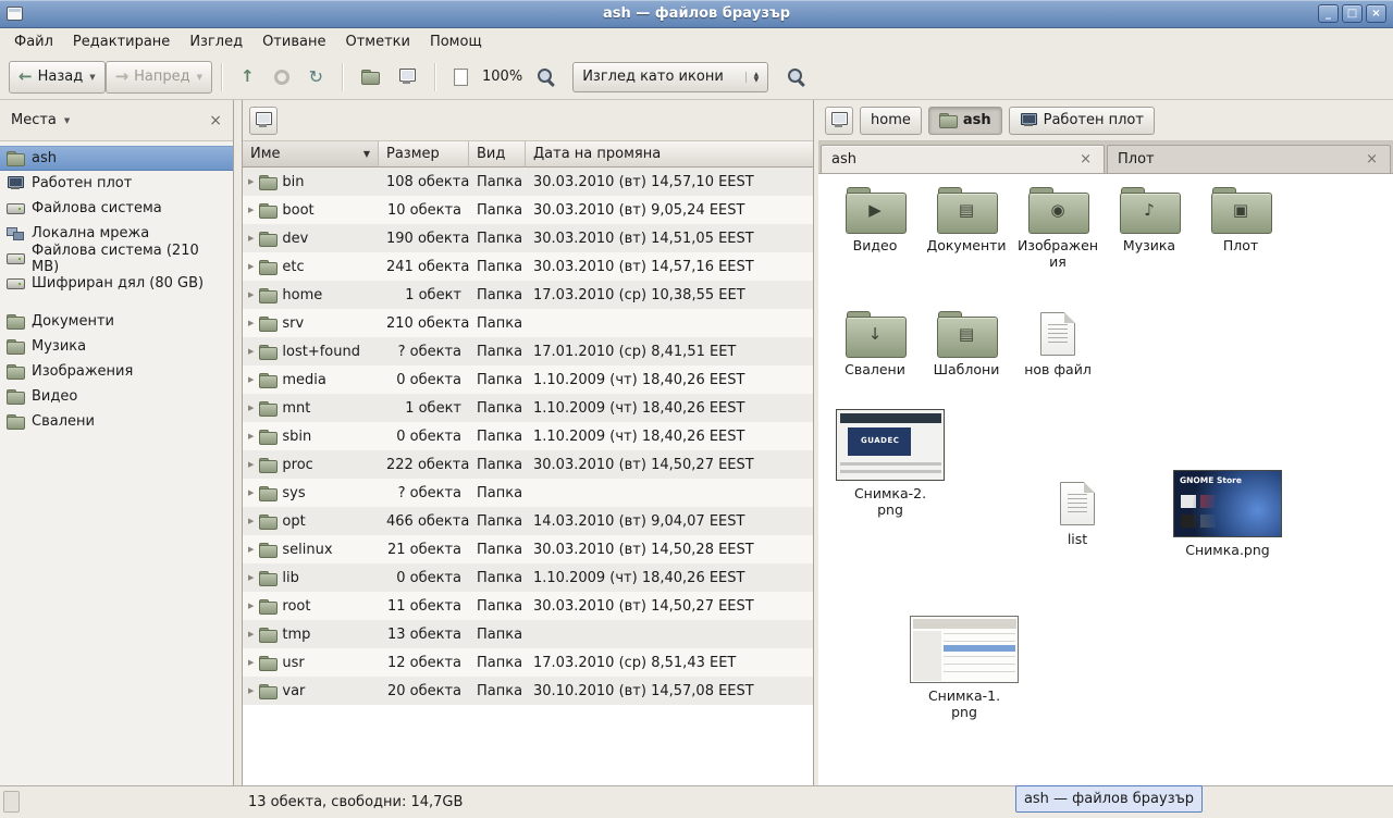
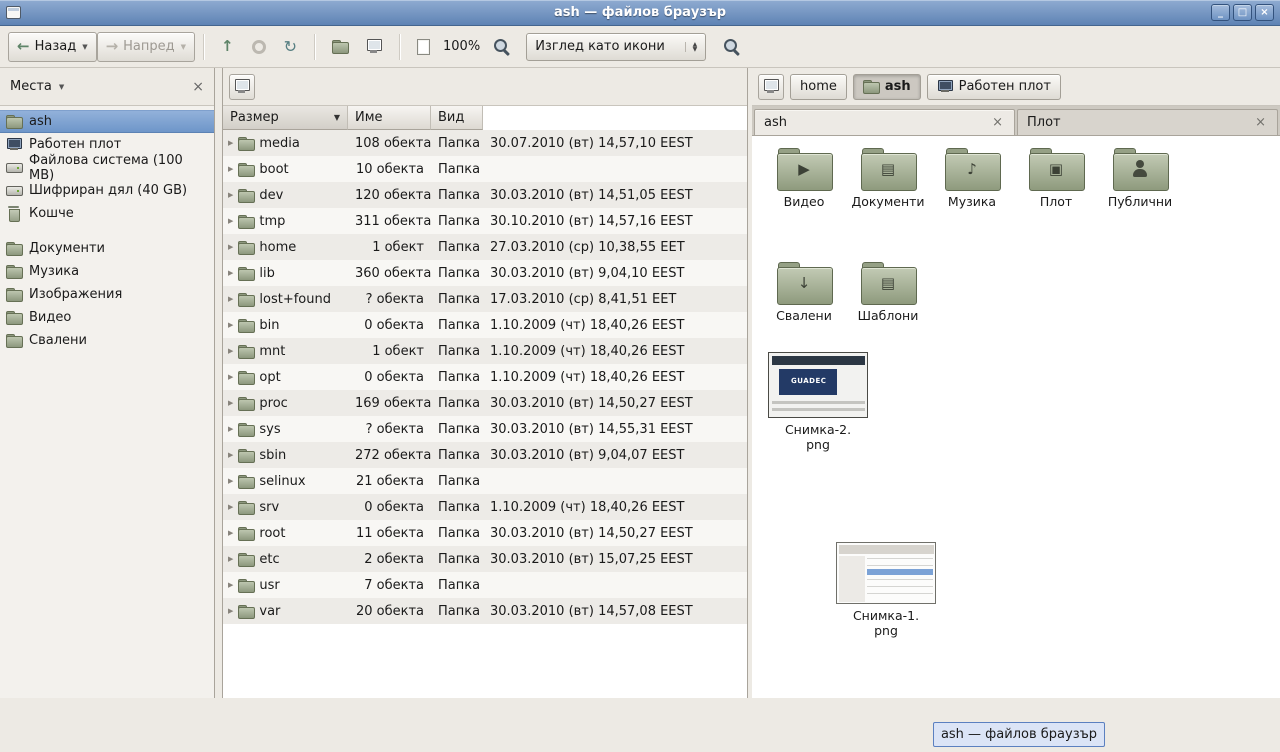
  ash — файлов браузър
  _
  □
  ×
- Файл
- Редактиране
- Изглед
- Отиване
- Отметки
- Помощ
  ←
  Назад
  ▼
  →
  Напред
  ▼
  ↑
  ↻
  100%
  Изглед като икони
  Места
  ▼
  ×
  ash
  Работен плот
- Файлова система
- Локална мрежа
- Файлова система (210 MB)
+ Файлова система (100 MB)
- Шифриран дял (80 GB)
+ Шифриран дял (40 GB)
+ Кошче
  Документи
  Музика
  Изображения
  Видео
  Свалени
- Име
+ Размер
  ▼
- Размер
+ Име
  Вид
- Дата на промяна
  ▶
- bin
+ media
  108 обекта
  Папка
- 30.03.2010 (вт) 14,57,10 EEST
+ 30.07.2010 (вт) 14,57,10 EEST
  ▶
  boot
  10 обекта
  Папка
- 30.03.2010 (вт) 9,05,24 EEST
  ▶
  dev
- 190 обекта
+ 120 обекта
  Папка
  30.03.2010 (вт) 14,51,05 EEST
  ▶
- etc
+ tmp
- 241 обекта
+ 311 обекта
  Папка
- 30.03.2010 (вт) 14,57,16 EEST
+ 30.10.2010 (вт) 14,57,16 EEST
  ▶
  home
  1 обект
  Папка
- 17.03.2010 (ср) 10,38,55 EET
+ 27.03.2010 (ср) 10,38,55 EET
  ▶
- srv
+ lib
- 210 обекта
+ 360 обекта
  Папка
+ 30.03.2010 (вт) 9,04,10 EEST
  ▶
  lost+found
  ? обекта
  Папка
- 17.01.2010 (ср) 8,41,51 EET
+ 17.03.2010 (ср) 8,41,51 EET
  ▶
- media
+ bin
  0 обекта
  Папка
  1.10.2009 (чт) 18,40,26 EEST
  ▶
  mnt
  1 обект
  Папка
  1.10.2009 (чт) 18,40,26 EEST
  ▶
- sbin
+ opt
  0 обекта
  Папка
  1.10.2009 (чт) 18,40,26 EEST
  ▶
  proc
- 222 обекта
+ 169 обекта
  Папка
  30.03.2010 (вт) 14,50,27 EEST
  ▶
  sys
  ? обекта
  Папка
+ 30.03.2010 (вт) 14,55,31 EEST
  ▶
- opt
+ sbin
- 466 обекта
+ 272 обекта
  Папка
- 14.03.2010 (вт) 9,04,07 EEST
+ 30.03.2010 (вт) 9,04,07 EEST
  ▶
  selinux
  21 обекта
  Папка
- 30.03.2010 (вт) 14,50,28 EEST
  ▶
- lib
+ srv
  0 обекта
  Папка
  1.10.2009 (чт) 18,40,26 EEST
  ▶
  root
  11 обекта
  Папка
  30.03.2010 (вт) 14,50,27 EEST
  ▶
- tmp
+ etc
- 13 обекта
+ 2 обекта
  Папка
+ 30.03.2010 (вт) 15,07,25 EEST
  ▶
  usr
- 12 обекта
+ 7 обекта
  Папка
- 17.03.2010 (ср) 8,51,43 EET
  ▶
  var
  20 обекта
  Папка
- 30.10.2010 (вт) 14,57,08 EEST
+ 30.03.2010 (вт) 14,57,08 EEST
  home
  ash
  Работен плот
  ash
  ×
  Плот
  ×
  ▶
  Видео
  ▤
  Документи
- ◉
- Изображен
- ия
  ♪
  Музика
  ▣
  Плот
+ Публични
  ↓
  Свалени
  ▤
  Шаблони
- нов файл
  GUADEC
  Снимка-2.
  png
- list
- GNOME Store
- Снимка.png
  Снимка-1.
  png
- 13 обекта, свободни: 14,7GB
  ash — файлов браузър
